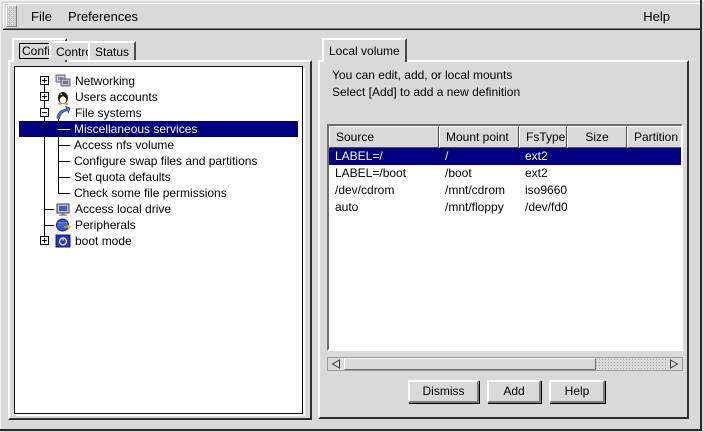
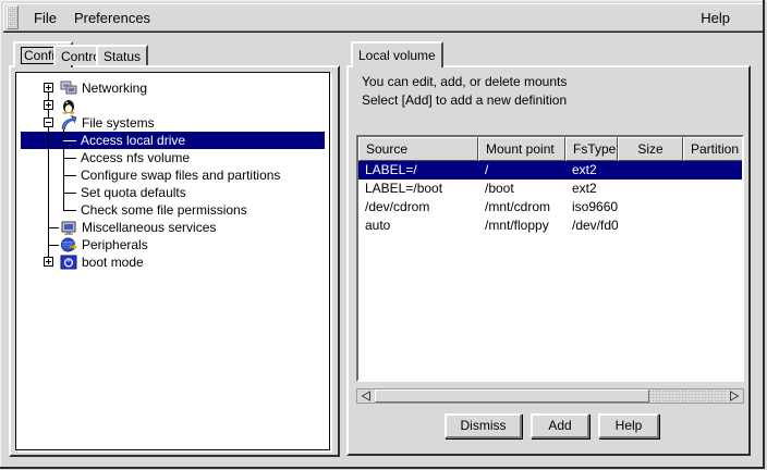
  File
  Preferences
  Help
  Contr
  Status
  Networking
- Users accounts
  File systems
- Miscellaneous services
+ Access local drive
  Access nfs volume
  Configure swap files and partitions
  Set quota defaults
  Check some file permissions
- Access local drive
+ Miscellaneous services
  Peripherals
  boot mode
  Local volume
- You can edit, add, or local mounts
+ You can edit, add, or delete mounts
  Select [Add] to add a new definition
  Source
  Mount point
  FsType
  Size
  Partition
  LABEL=/
  /
  ext2
  LABEL=/boot
  /boot
  ext2
  /dev/cdrom
  /mnt/cdrom
  iso9660
  auto
  /mnt/floppy
  /dev/fd0
  Dismiss
  Add
  Help
